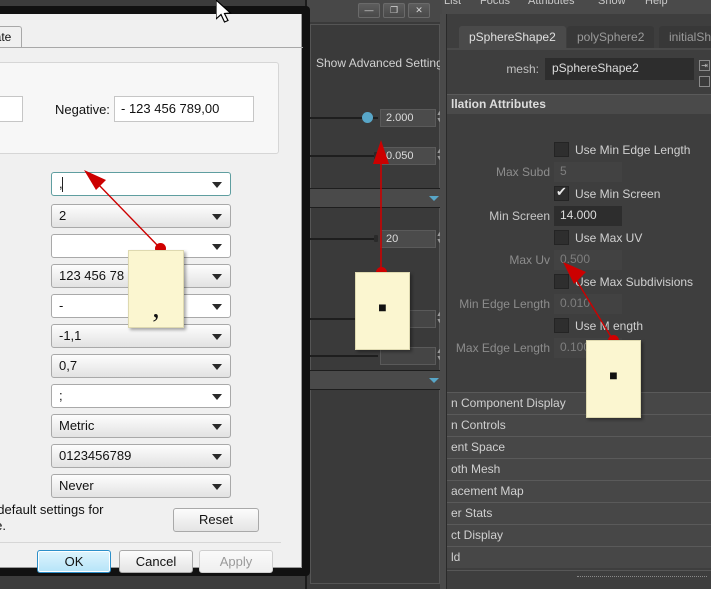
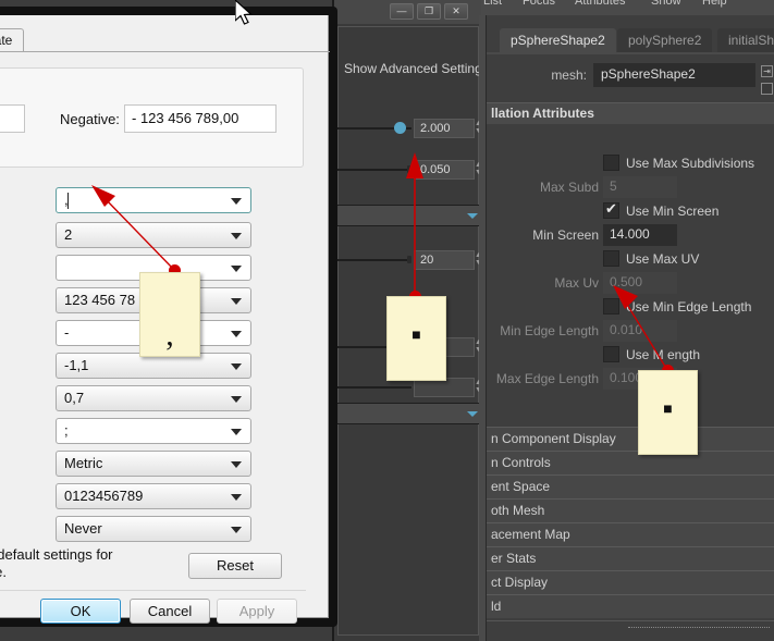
  List
  Focus
  Attributes
  Show
  Help
  —
  ❐
  ✕
  Show Advanced Settin
  2.000
  0.050
  20
  pSphereShape2
  polySphere2
  initialSh
  mesh:
  pSphereShape2
  ⇥
  llation Attributes
- Use Min Edge Length
+ Use Max Subdivisions
  Max Subd
  5
  Use Min Screen
  Min Screen
  14.000
  Use Max UV
  Max Uv
  0.500
- Use Max Subdivisions
+ Use Min Edge Length
  Min Edge Length
  0.010
  Use ength
  Max Edge Length
  0.10
  n Component Display
  n Controls
  ent Space
  oth Mesh
  acement Map
  er Stats
  ct Display
  ld
  Negative:
  - 123 456 789,00
  ,
  2
  123 456 78
  -
  -1,1
  0,7
  ;
  Metric
  0123456789
  Never
  default settings for
  Reset
  OK
  Cancel
  Apply
  ,
  ■
  ■
